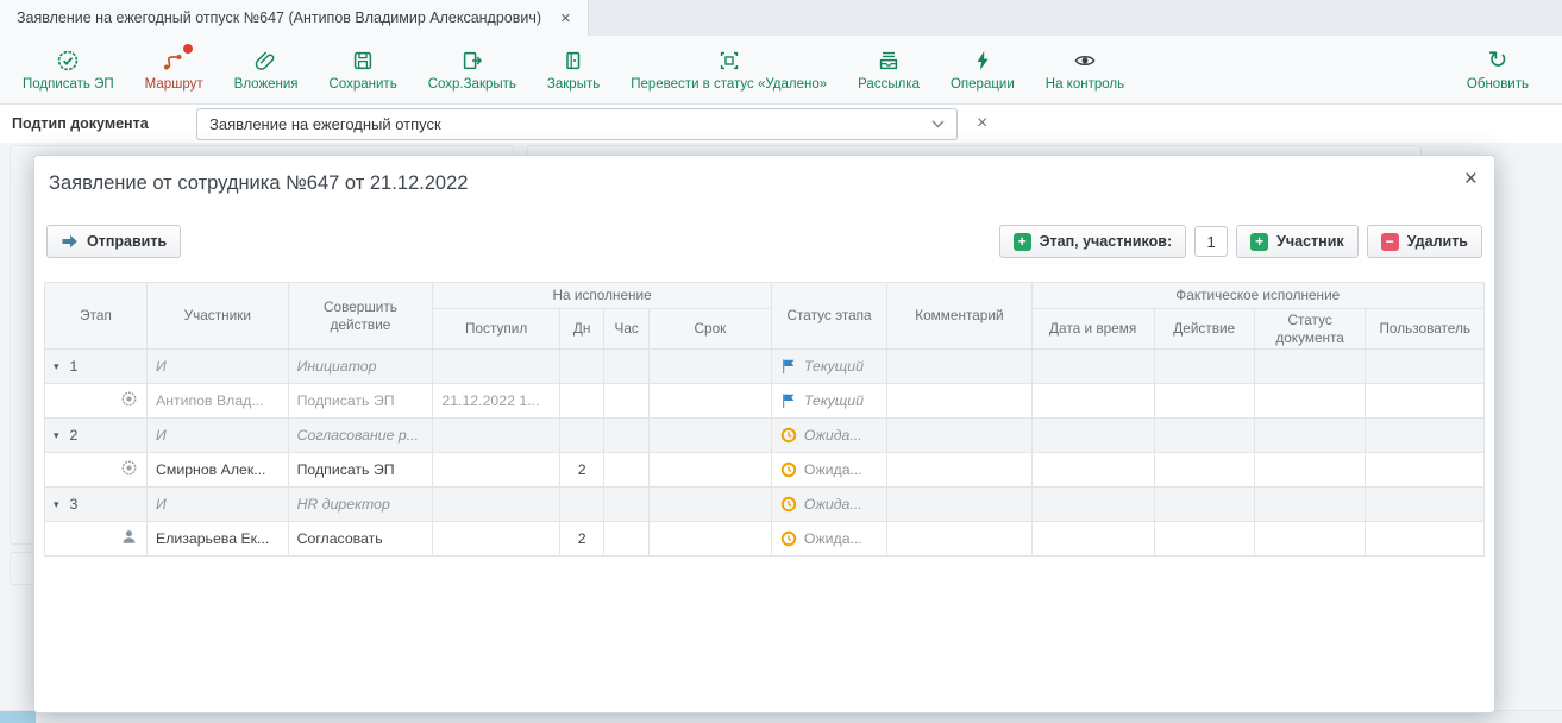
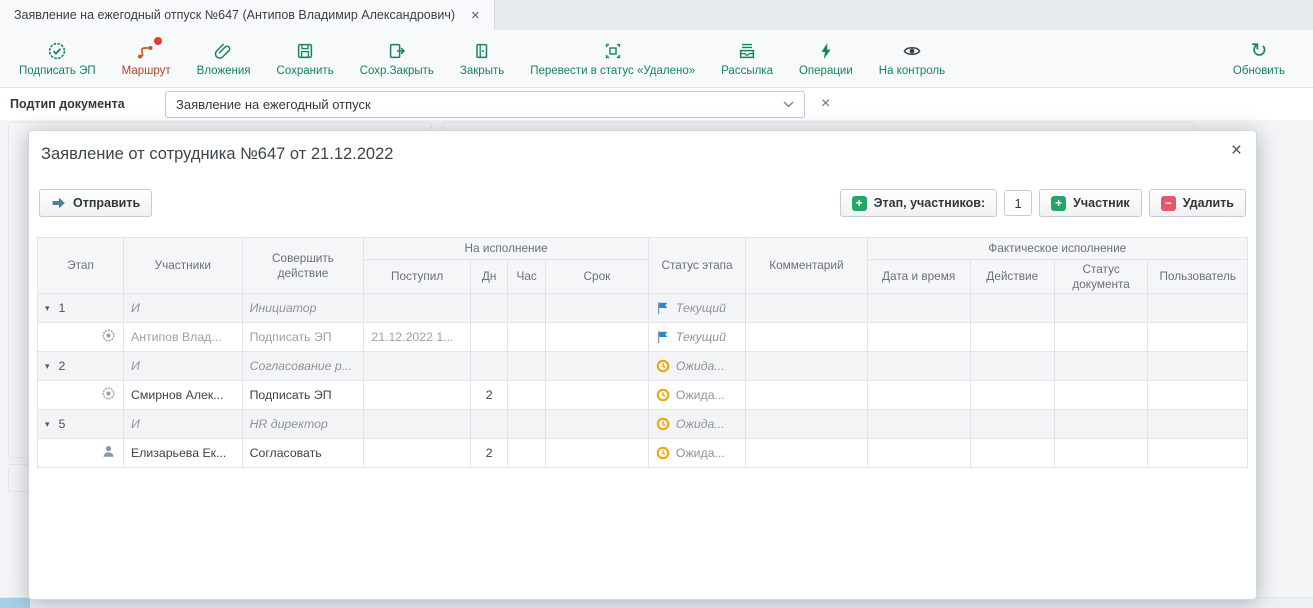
  Заявление на ежегодный отпуск №647 (Антипов Владимир Александрович)
  ×
  Подписать ЭП
  Маршрут
  Вложения
  Сохранить
  Сохр.Закрыть
  Закрыть
  Перевести в статус «Удалено»
  Рассылка
  Операции
  На контроль
  ↻
  Обновить
  Подтип документа
  Заявление на ежегодный отпуск
  ×
  Заявление от сотрудника №647 от 21.12.2022
  ×
  Отправить
  +
  Этап, участников:
  1
  +
  Участник
  −
  Удалить
  Этап	Участники	Совершить действие	На исполнение	Статус этапа	Комментарий	Фактическое исполнение
  Поступил	Дн	Час	Срок	Дата и время	Действие	Статус документа	Пользователь
  ▾ 1	И	Инициатор					Текущий
  	Антипов Влад...	Подписать ЭП	21.12.2022 1...				Текущий
  ▾ 2	И	Согласование р...					Ожида...
  	Смирнов Алек...	Подписать ЭП		2			Ожида...
- ▾ 3	И	HR директор					Ожида...
+ ▾ 5	И	HR директор					Ожида...
  	Елизарьева Ек...	Согласовать		2			Ожида...
